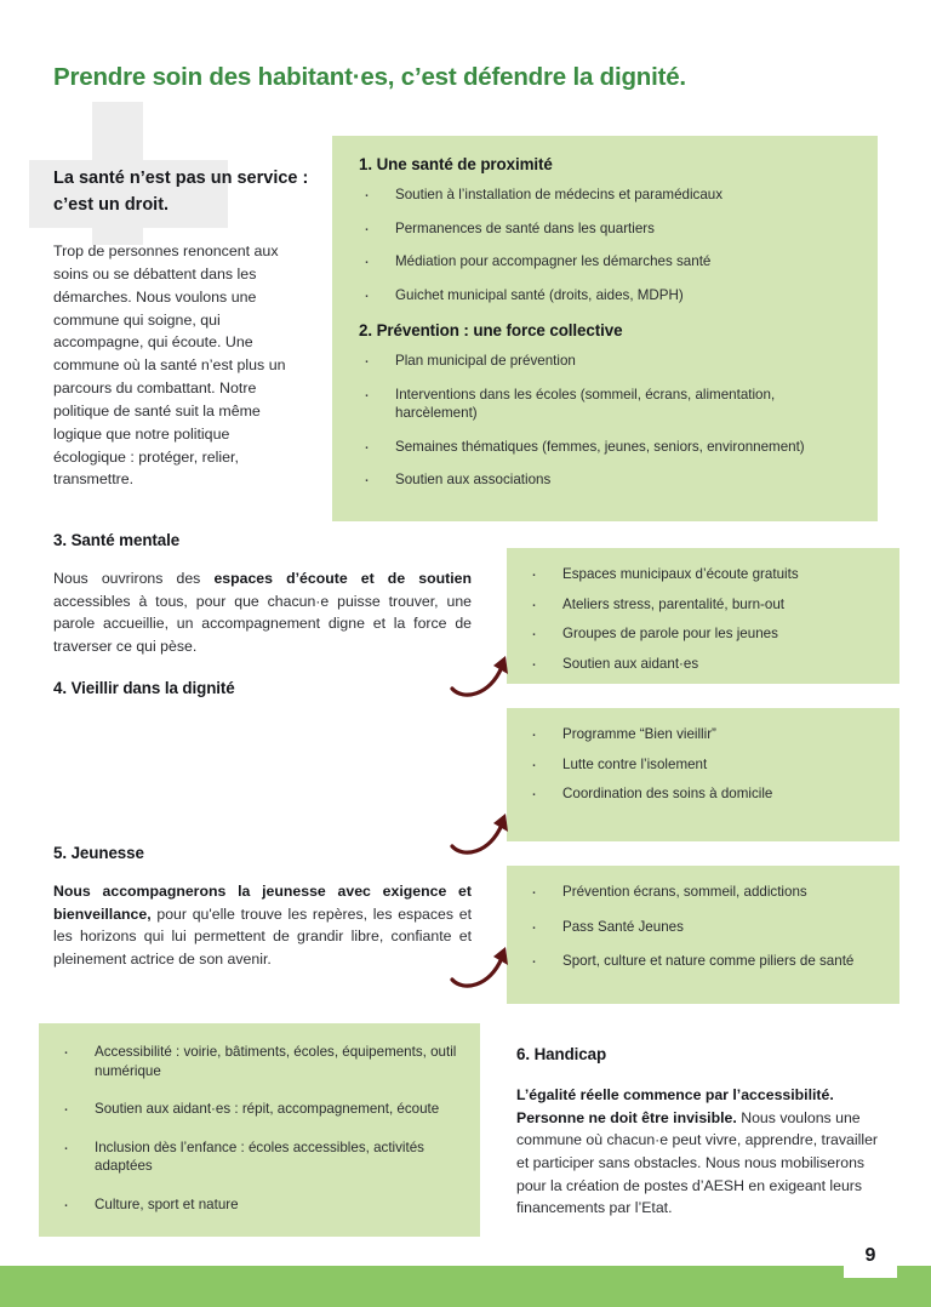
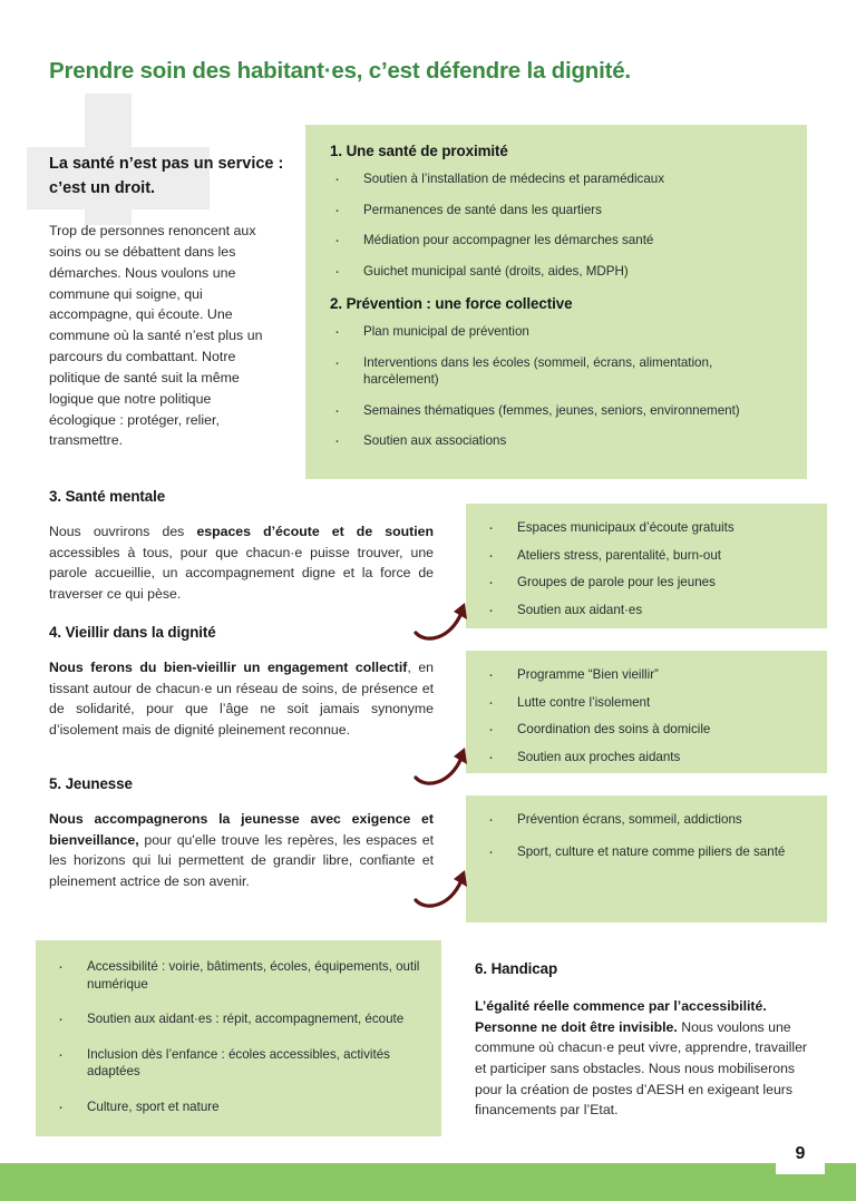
  Prendre soin des habitant·es, c’est défendre la dignité.
  La santé n’est pas un service : c’est un droit.
  Trop de personnes renoncent aux soins ou se débattent dans les démarches. Nous voulons une commune qui soigne, qui accompagne, qui écoute. Une commune où la santé n’est plus un parcours du combattant. Notre politique de santé suit la même logique que notre politique écologique : protéger, relier, transmettre.
  1. Une santé de proximité
  Soutien à l’installation de médecins et paramédicaux
  Permanences de santé dans les quartiers
  Médiation pour accompagner les démarches santé
  Guichet municipal santé (droits, aides, MDPH)
  2. Prévention : une force collective
  Plan municipal de prévention
  Interventions dans les écoles (sommeil, écrans, alimentation, harcèlement)
  Semaines thématiques (femmes, jeunes, seniors, environnement)
  Soutien aux associations
  3. Santé mentale
  Nous ouvrirons des espaces d’écoute et de soutien accessibles à tous, pour que chacun·e puisse trouver, une parole accueillie, un accompagnement digne et la force de traverser ce qui pèse.
  Espaces municipaux d’écoute gratuits
  Ateliers stress, parentalité, burn-out
  Groupes de parole pour les jeunes
  Soutien aux aidant·es
  4. Vieillir dans la dignité
+ Nous ferons du bien-vieillir un engagement collectif, en tissant autour de chacun·e un réseau de soins, de présence et de solidarité, pour que l’âge ne soit jamais synonyme d’isolement mais de dignité pleinement reconnue.
  Programme “Bien vieillir”
  Lutte contre l’isolement
  Coordination des soins à domicile
+ Soutien aux proches aidants
  5. Jeunesse
  Nous accompagnerons la jeunesse avec exigence et bienveillance, pour qu'elle trouve les repères, les espaces et les horizons qui lui permettent de grandir libre, confiante et pleinement actrice de son avenir.
  Prévention écrans, sommeil, addictions
- Pass Santé Jeunes
  Sport, culture et nature comme piliers de santé
  Accessibilité : voirie, bâtiments, écoles, équipements, outil numérique
  Soutien aux aidant·es : répit, accompagnement, écoute
  Inclusion dès l’enfance : écoles accessibles, activités adaptées
  Culture, sport et nature
  6. Handicap
  L’égalité réelle commence par l’accessibilité. Personne ne doit être invisible. Nous voulons une commune où chacun·e peut vivre, apprendre, travailler et participer sans obstacles. Nous nous mobiliserons pour la création de postes d’AESH en exigeant leurs financements par l’Etat.
  9
